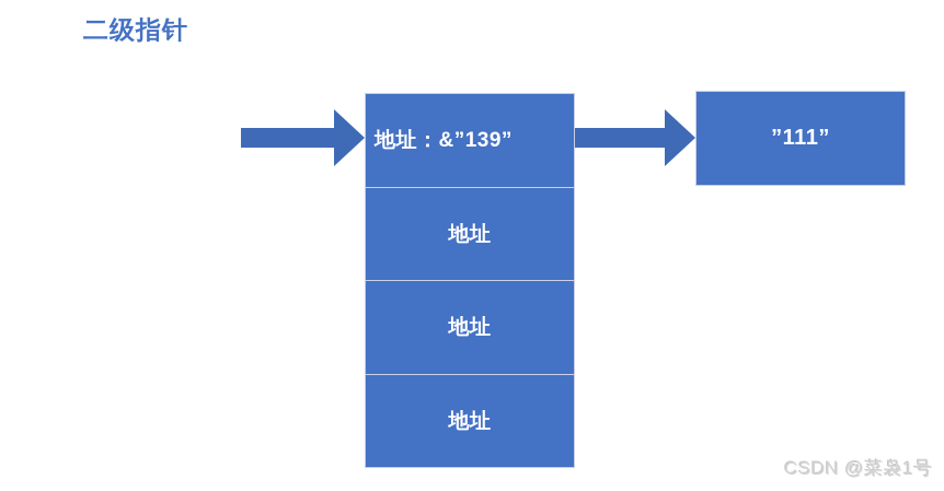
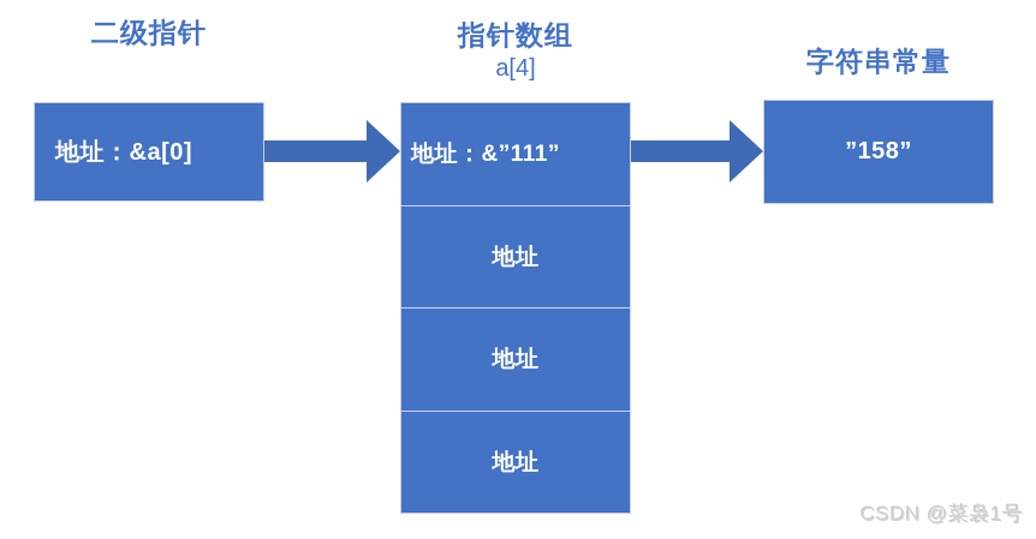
  二级指针
+ 指针数组
+ a[4]
+ 字符串常量
+ 地址：&a[0]
- 地址：&”139”
+ 地址：&”111”
  地址
  地址
  地址
- ”111”
+ ”158”
  CSDN @菜袅1号
